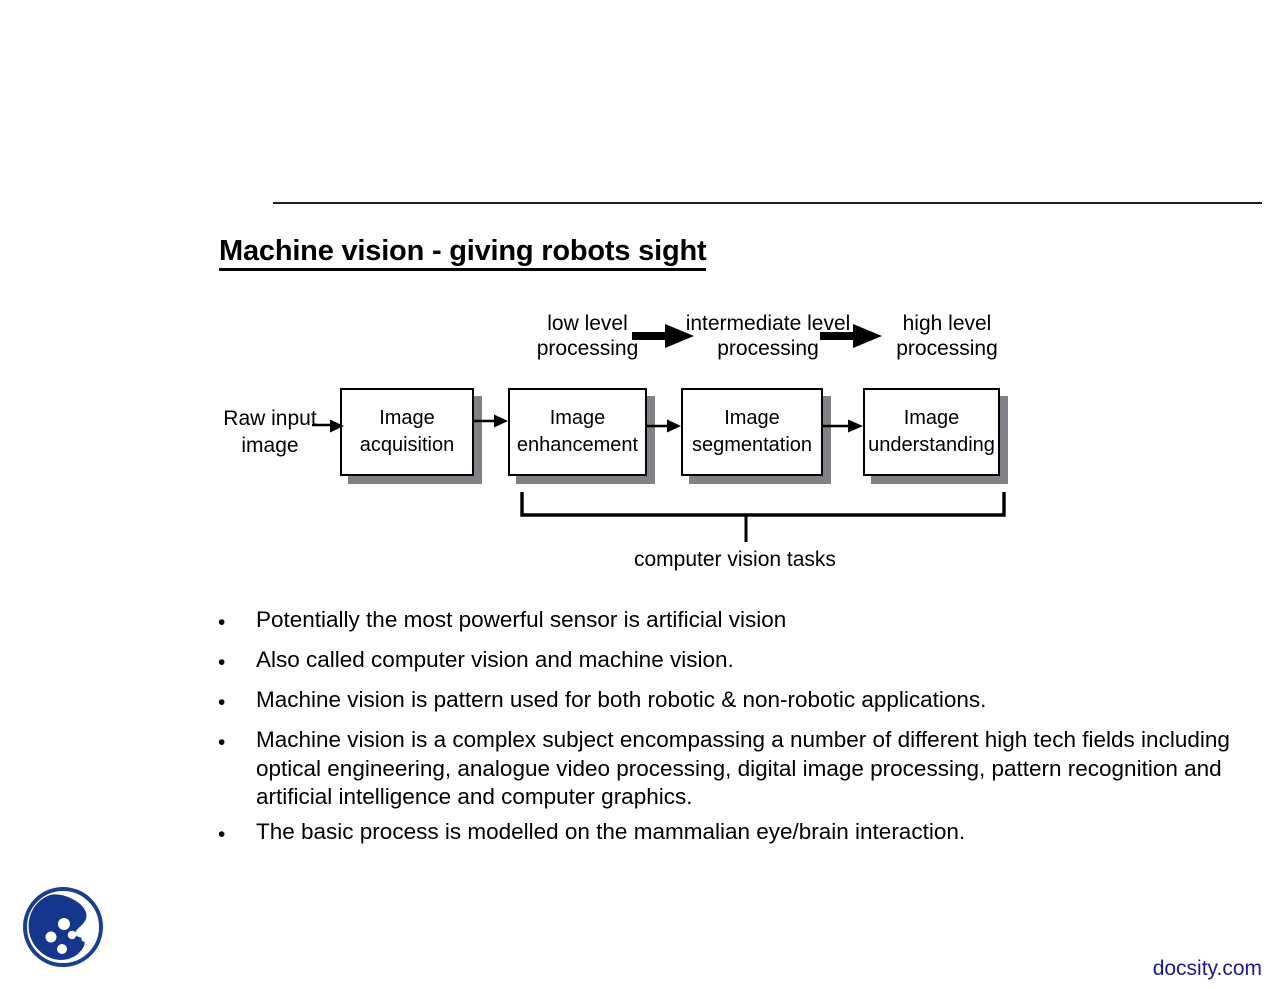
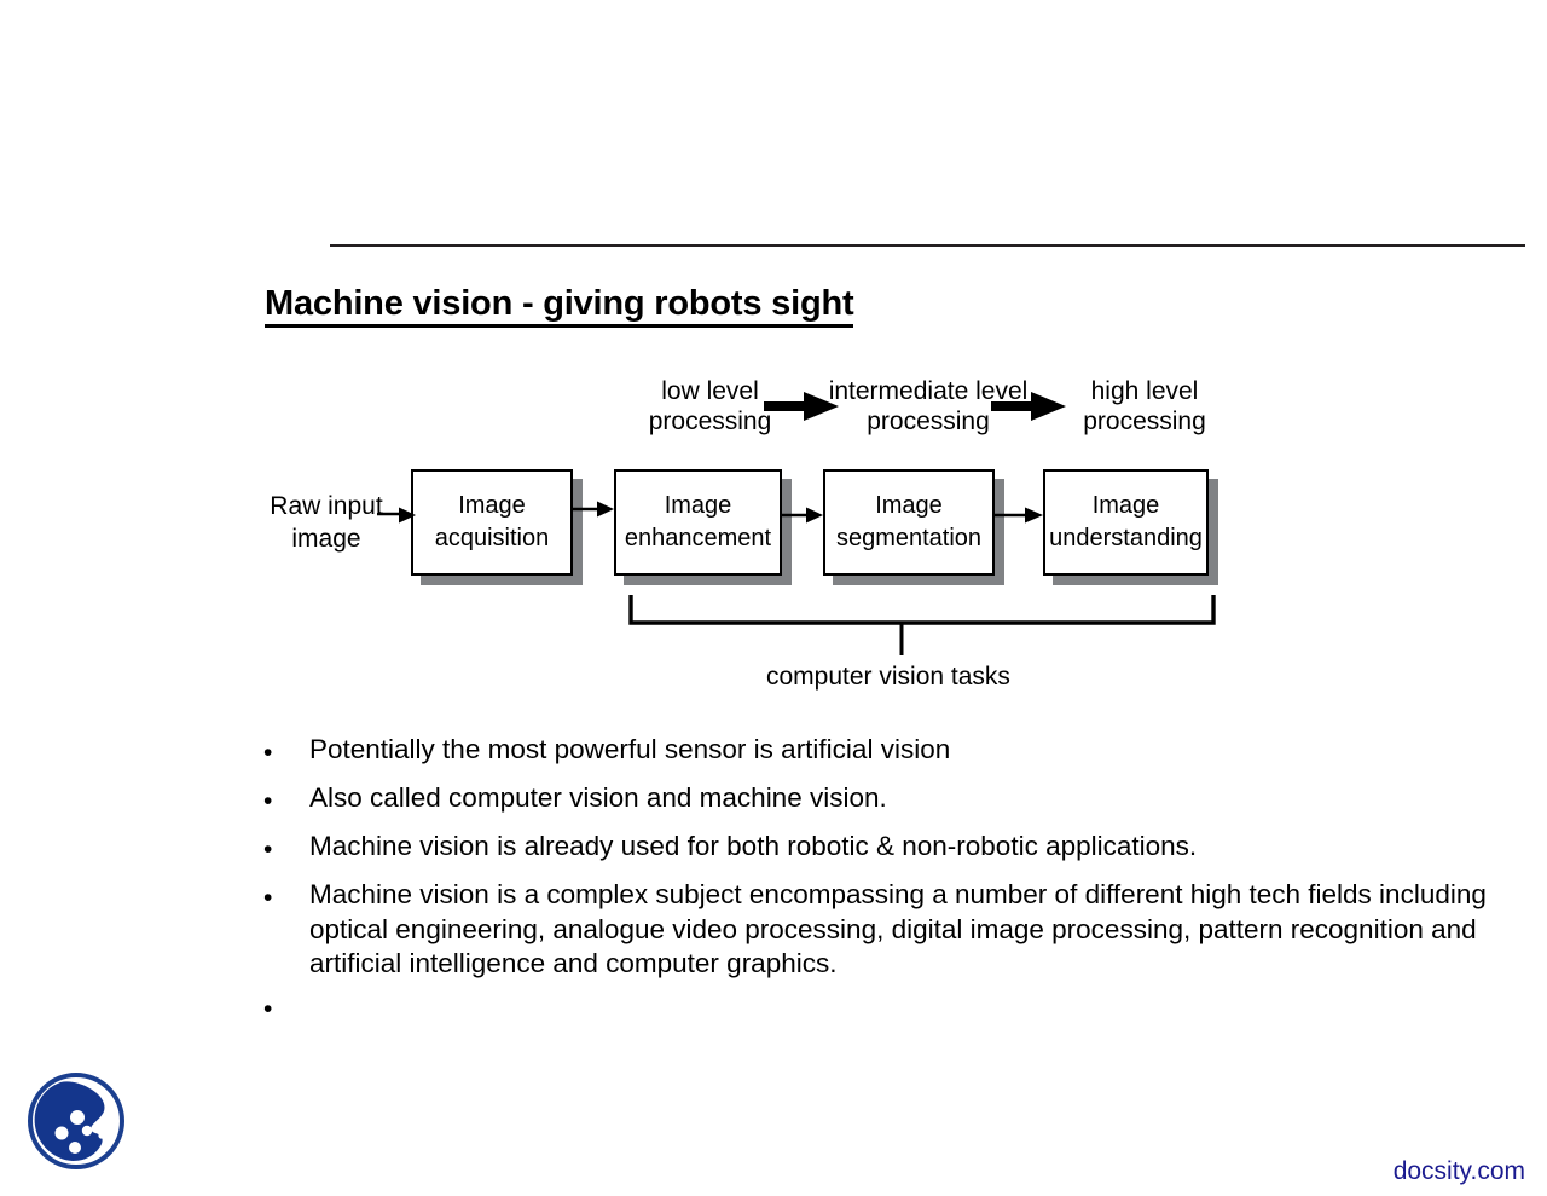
  Machine vision - giving robots sight
  low level
  processing
  intermediate level
  processing
  high level
  processing
  Raw input
  image
  Image
  acquisition
  Image
  enhancement
  Image
  segmentation
  Image
  understanding
  computer vision tasks
  •
  Potentially the most powerful sensor is artificial vision
  •
  Also called computer vision and machine vision.
  •
- Machine vision is pattern used for both robotic & non-robotic applications.
+ Machine vision is already used for both robotic & non-robotic applications.
  •
  Machine vision is a complex subject encompassing a number of different high tech fields including optical engineering, analogue video processing, digital image processing, pattern recognition and artificial intelligence and computer graphics.
  •
- The basic process is modelled on the mammalian eye/brain interaction.
  docsity.com
